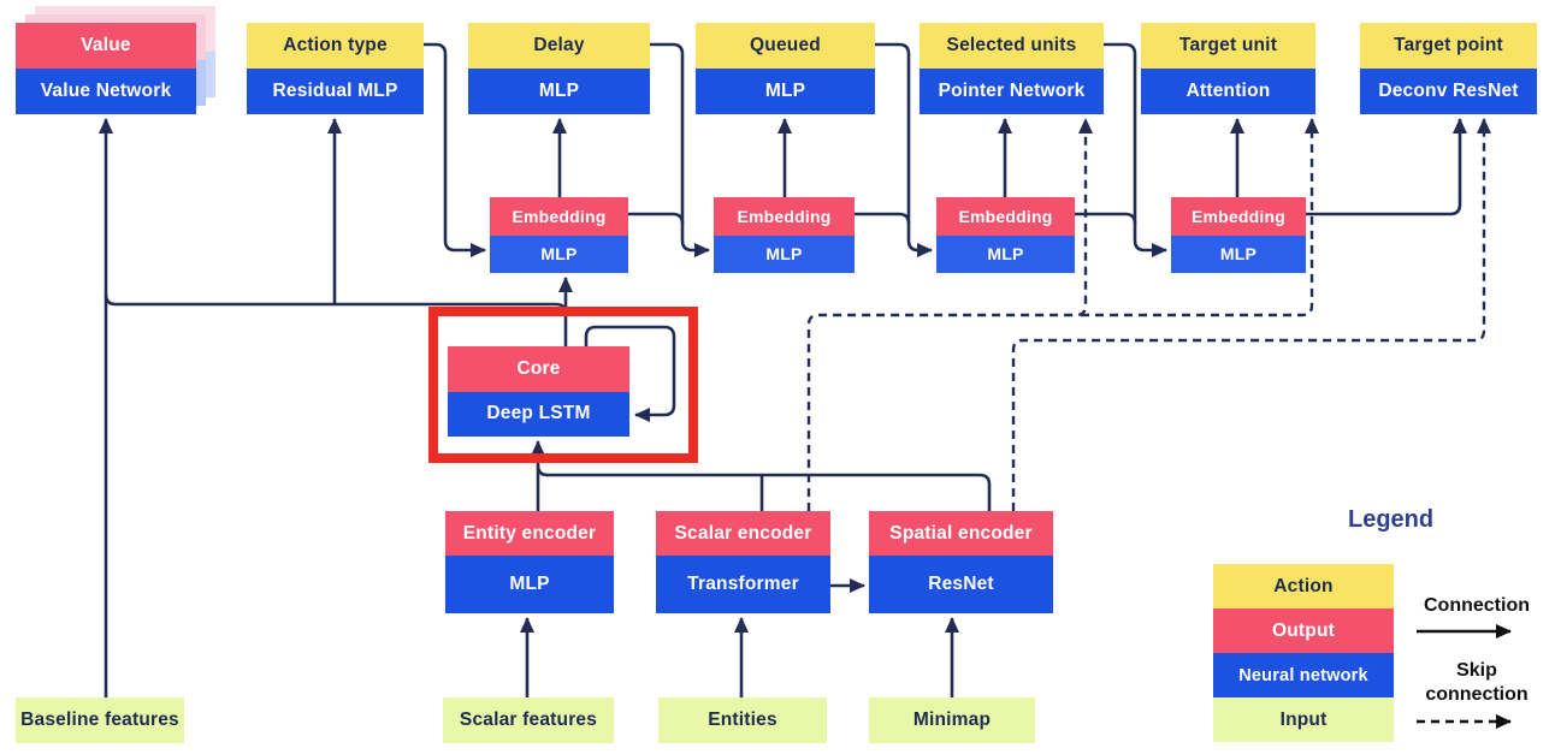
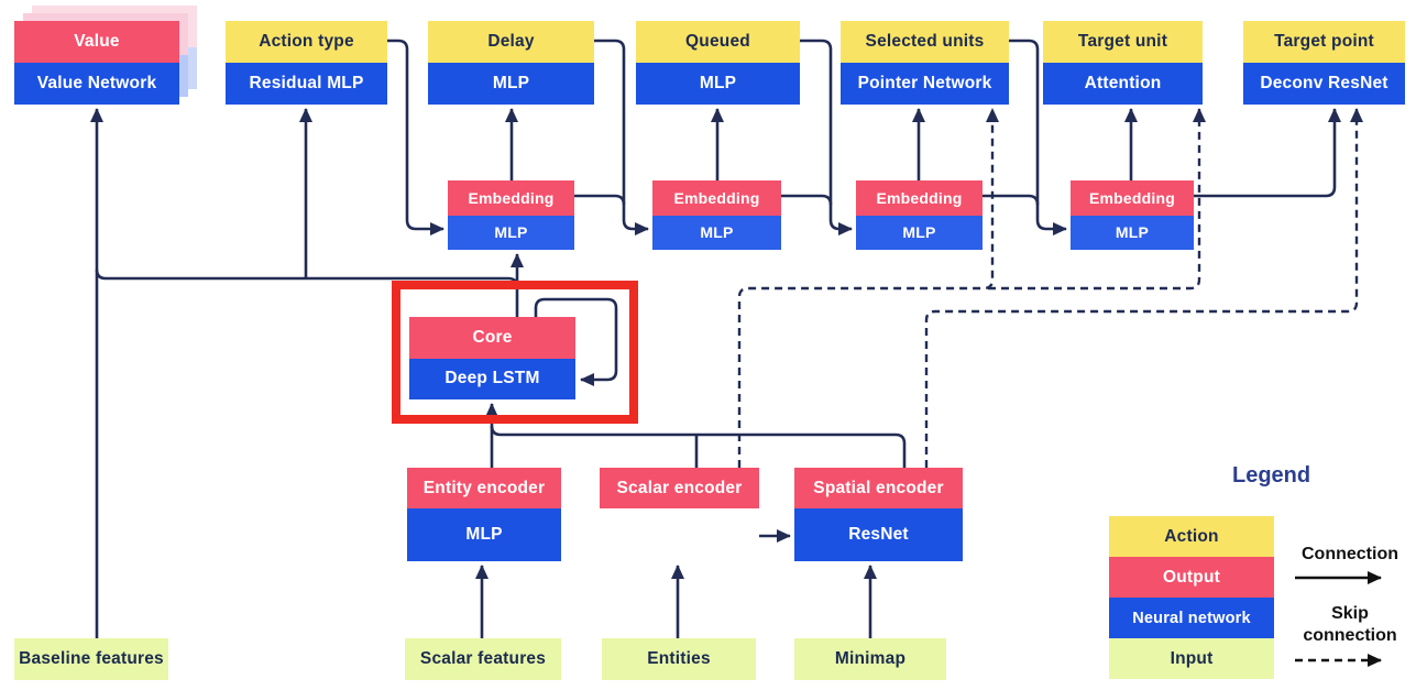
  Value
  Value Network
  Action type
  Residual MLP
  Delay
  MLP
  Queued
  MLP
  Selected units
  Pointer Network
  Target unit
  Attention
  Target point
  Deconv ResNet
  Embedding
  MLP
  Embedding
  MLP
  Embedding
  MLP
  Embedding
  MLP
  Core
  Deep LSTM
  Entity encoder
  MLP
  Scalar encoder
- Transformer
  Spatial encoder
  ResNet
  Baseline features
  Scalar features
  Entities
  Minimap
  Legend
  Action
  Output
  Neural network
  Input
  Connection
  Skip
  connection
